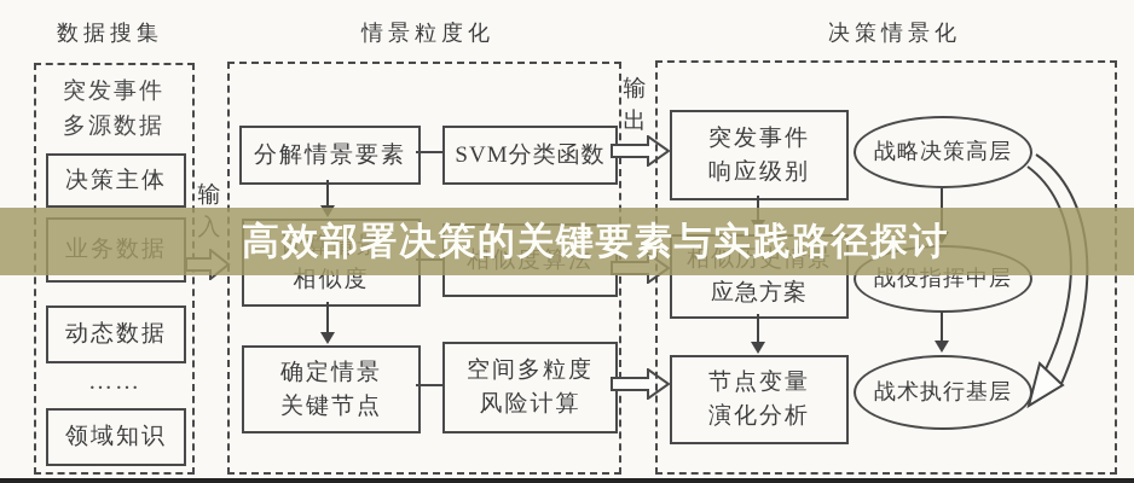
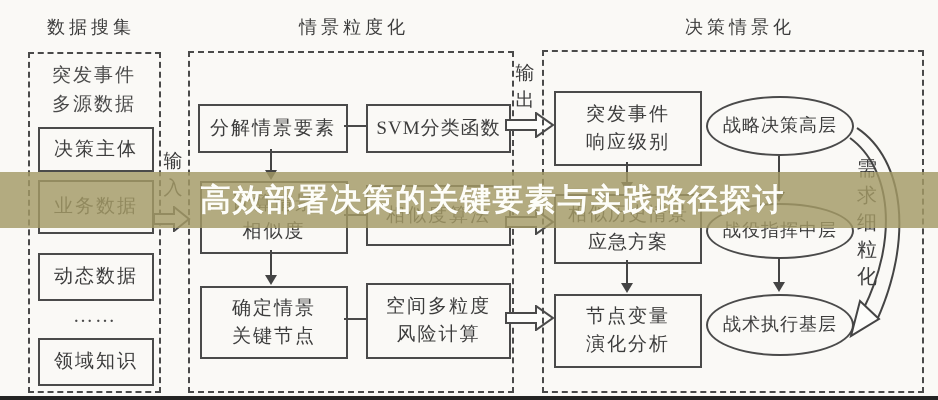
  数据搜集
  突发事件
  多源数据
  决策主体
  业务数据
  动态数据
  ……
  领域知识
  输入
  情景粒度化
  分解情景要素
  SVM分类函数
  计算情景
  相似度
  相似度算法
  确定情景
  关键节点
  空间多粒度
  风险计算
  输出
  决策情景化
  突发事件
  响应级别
  相似历史情景
  应急方案
  节点变量
  演化分析
  战略决策高层
  战役指挥中层
  战术执行基层
+ 需求细粒化
  高效部署决策的关键要素与实践路径探讨
